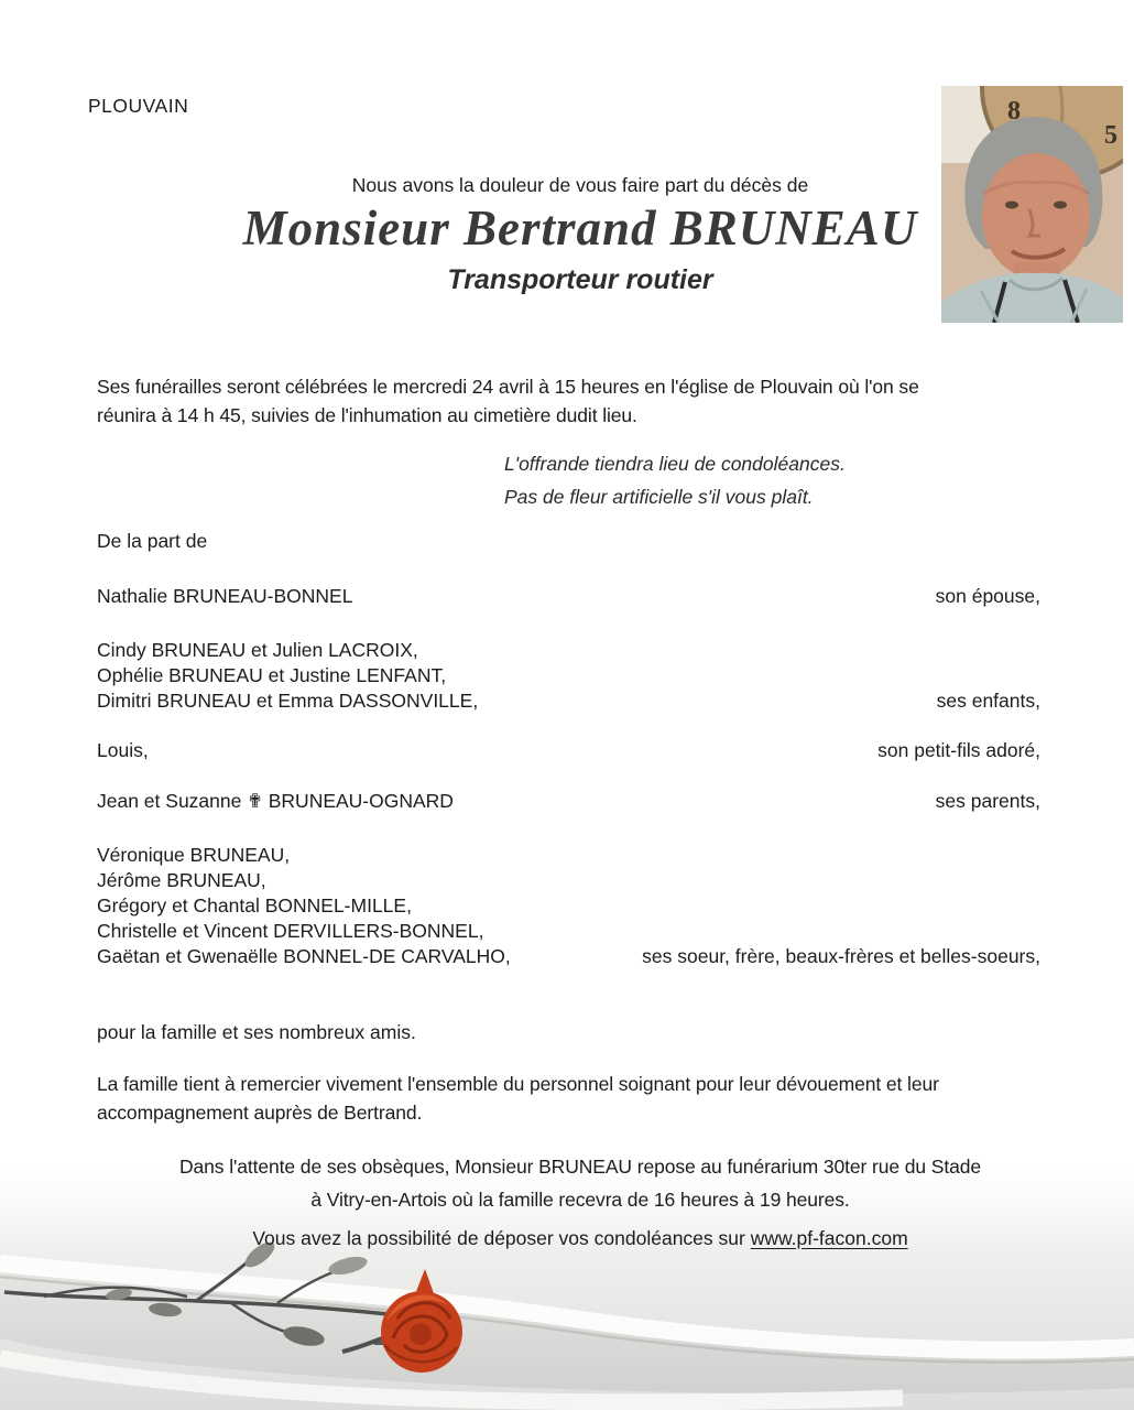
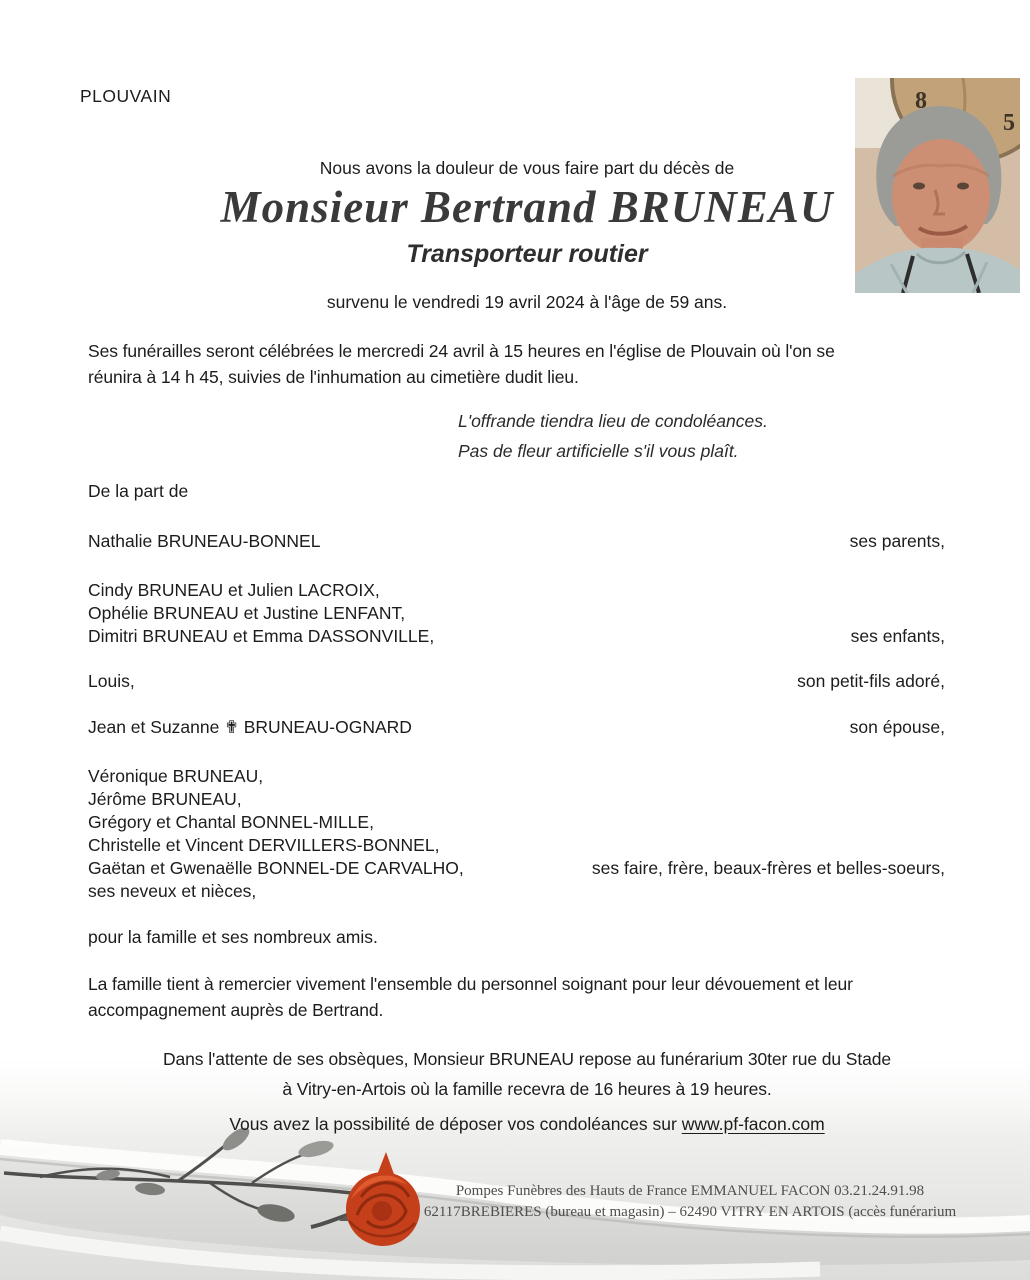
  8
  5
  PLOUVAIN
  Nous avons la douleur de vous faire part du décès de
  Monsieur Bertrand BRUNEAU
  Transporteur routier
+ survenu le vendredi 19 avril 2024 à l'âge de 59 ans.
  Ses funérailles seront célébrées le mercredi 24 avril à 15 heures en l'église de Plouvain où l'on se
  réunira à 14 h 45, suivies de l'inhumation au cimetière dudit lieu.
  L'offrande tiendra lieu de condoléances.
  Pas de fleur artificielle s'il vous plaît.
  De la part de
  Nathalie BRUNEAU-BONNEL
- son épouse,
+ ses parents,
  Cindy BRUNEAU et Julien LACROIX,
  Ophélie BRUNEAU et Justine LENFANT,
  Dimitri BRUNEAU et Emma DASSONVILLE,
  ses enfants,
  Louis,
  son petit-fils adoré,
  Jean et Suzanne ✟ BRUNEAU-OGNARD
- ses parents,
+ son épouse,
  Véronique BRUNEAU,
  Jérôme BRUNEAU,
  Grégory et Chantal BONNEL-MILLE,
  Christelle et Vincent DERVILLERS-BONNEL,
  Gaëtan et Gwenaëlle BONNEL-DE CARVALHO,
- ses soeur, frère, beaux-frères et belles-soeurs,
+ ses faire, frère, beaux-frères et belles-soeurs,
+ ses neveux et nièces,
  pour la famille et ses nombreux amis.
  La famille tient à remercier vivement l'ensemble du personnel soignant pour leur dévouement et leur
  accompagnement auprès de Bertrand.
  Dans l'attente de ses obsèques, Monsieur BRUNEAU repose au funérarium 30ter rue du Stade
  à Vitry-en-Artois où la famille recevra de 16 heures à 19 heures.
  Vous avez la possibilité de déposer vos condoléances sur www.pf-facon.com
+ Pompes Funèbres des Hauts de France EMMANUEL FACON 03.21.24.91.98
+ 62117BREBIERES (bureau et magasin) – 62490 VITRY EN ARTOIS (accès funérarium
